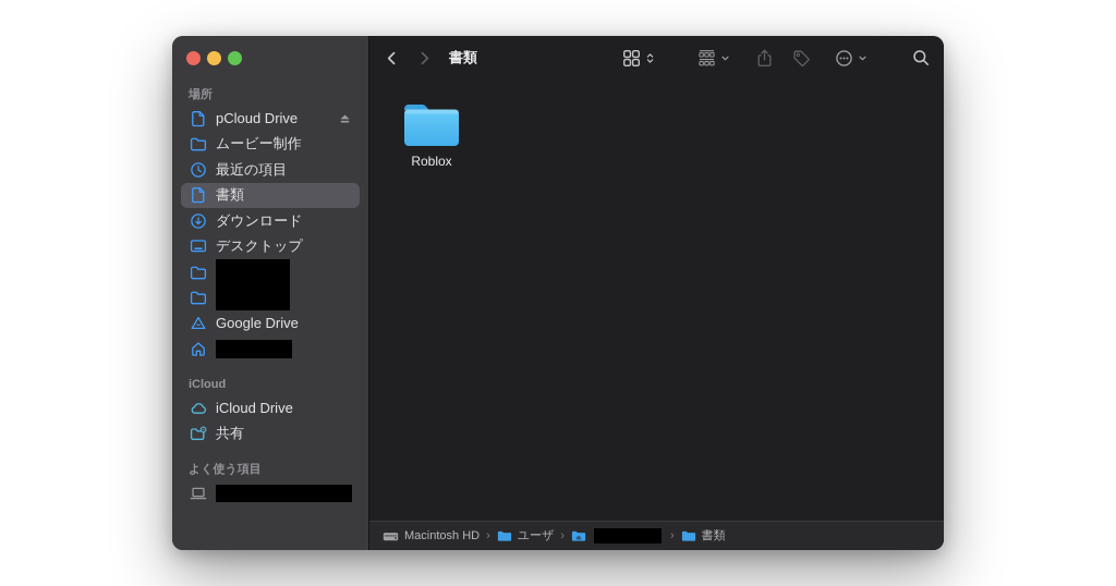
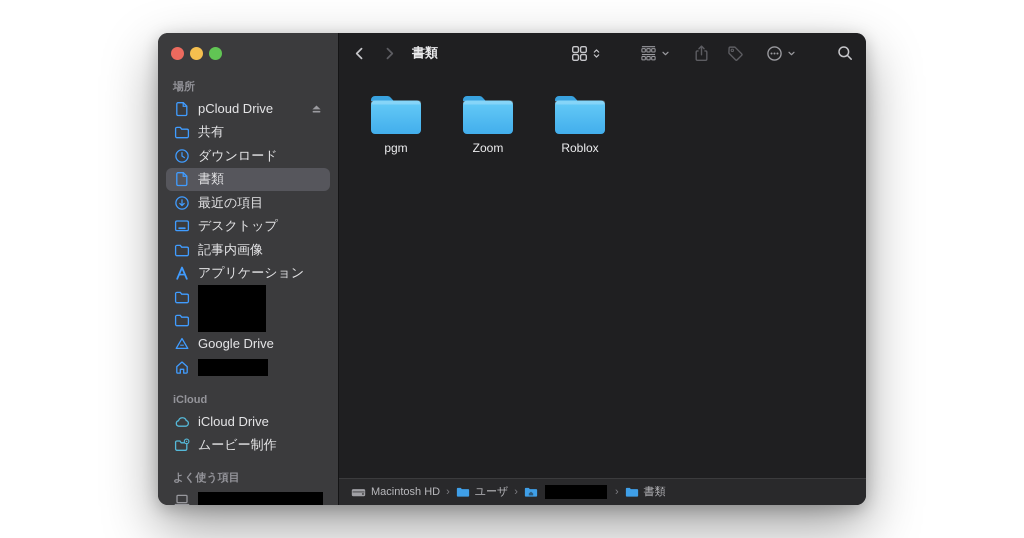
  場所
  pCloud Drive
- ムービー制作
+ 共有
- 最近の項目
+ ダウンロード
  書類
- ダウンロード
+ 最近の項目
  デスクトップ
+ 記事内画像
+ アプリケーション
  Google Drive
  iCloud
  iCloud Drive
- 共有
+ ムービー制作
  よく使う項目
  書類
+ pgm
+ Zoom
  Roblox
  Macintosh HD
  ›
  ユーザ
  ›
  ›
  書類
